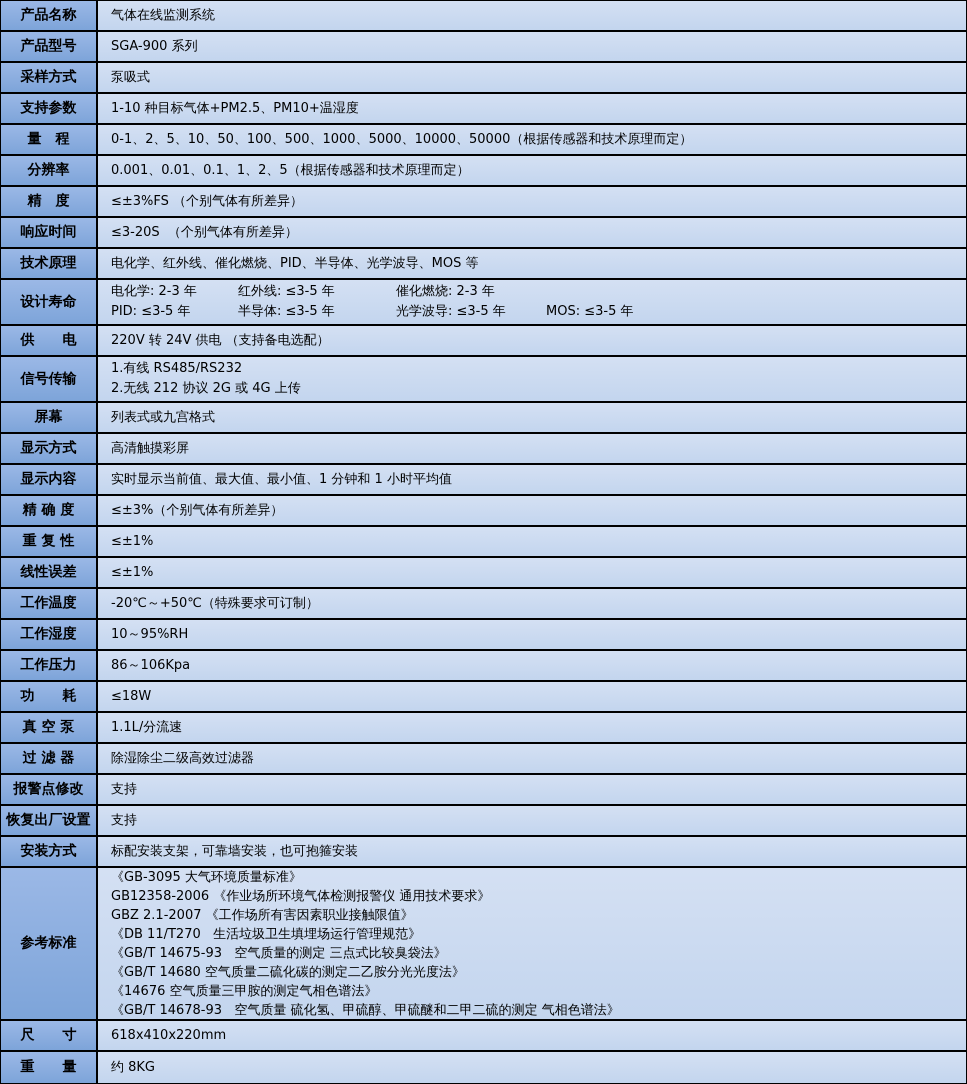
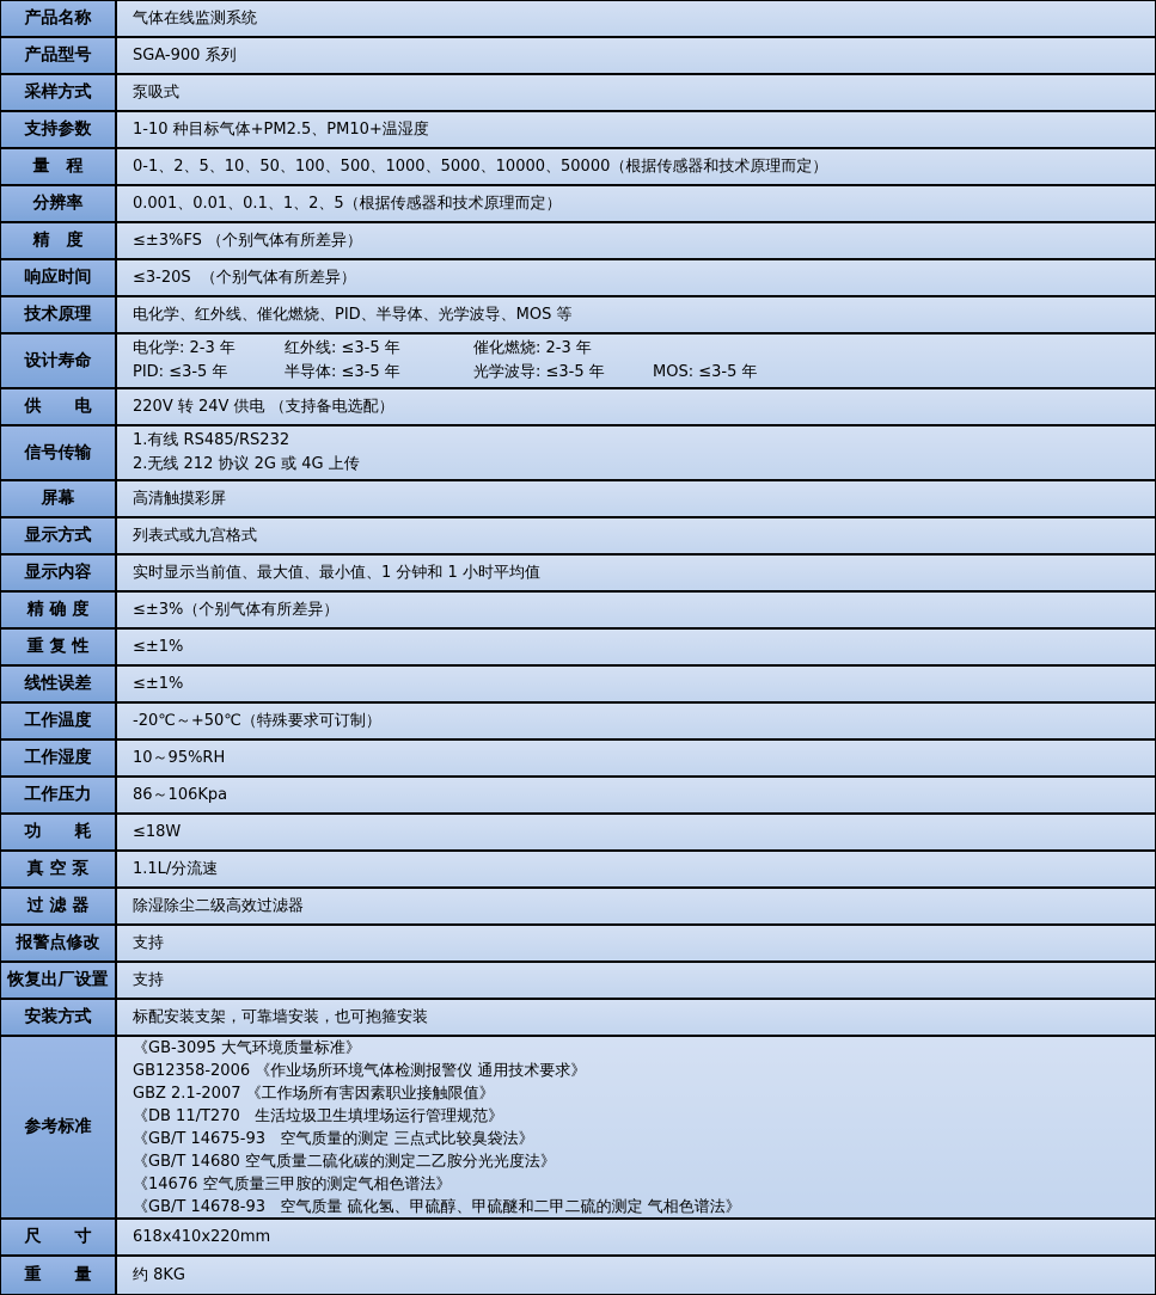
  产品名称
  气体在线监测系统
  产品型号
  SGA-900 系列
  采样方式
  泵吸式
  支持参数
  1-10 种目标气体+PM2.5、PM10+温湿度
  量 程
  0-1、2、5、10、50、100、500、1000、5000、10000、50000（根据传感器和技术原理而定）
  分辨率
  0.001、0.01、0.1、1、2、5（根据传感器和技术原理而定）
  精 度
  ≤±3%FS （个别气体有所差异）
  响应时间
  ≤3-20S （个别气体有所差异）
  技术原理
  电化学、红外线、催化燃烧、PID、半导体、光学波导、MOS 等
  设计寿命
  电化学: 2-3 年
  红外线: ≤3-5 年
  催化燃烧: 2-3 年
  PID: ≤3-5 年
  半导体: ≤3-5 年
  光学波导: ≤3-5 年
  MOS: ≤3-5 年
  供 电
  220V 转 24V 供电 （支持备电选配）
  信号传输
  1.有线 RS485/RS232
  2.无线 212 协议 2G 或 4G 上传
  屏幕
- 列表式或九宫格式
+ 高清触摸彩屏
  显示方式
- 高清触摸彩屏
+ 列表式或九宫格式
  显示内容
  实时显示当前值、最大值、最小值、1 分钟和 1 小时平均值
  精 确 度
  ≤±3%（个别气体有所差异）
  重 复 性
  ≤±1%
  线性误差
  ≤±1%
  工作温度
  -20℃～+50℃（特殊要求可订制）
  工作湿度
  10～95%RH
  工作压力
  86～106Kpa
  功 耗
  ≤18W
  真 空 泵
  1.1L/分流速
  过 滤 器
  除湿除尘二级高效过滤器
  报警点修改
  支持
  恢复出厂设置
  支持
  安装方式
  标配安装支架，可靠墙安装，也可抱箍安装
  参考标准
  《GB-3095 大气环境质量标准》
  GB12358-2006 《作业场所环境气体检测报警仪 通用技术要求》
  GBZ 2.1-2007 《工作场所有害因素职业接触限值》
  《DB 11/T270 生活垃圾卫生填埋场运行管理规范》
  《GB/T 14675-93 空气质量的测定 三点式比较臭袋法》
  《GB/T 14680 空气质量二硫化碳的测定二乙胺分光光度法》
  《14676 空气质量三甲胺的测定气相色谱法》
  《GB/T 14678-93 空气质量 硫化氢、甲硫醇、甲硫醚和二甲二硫的测定 气相色谱法》
  尺 寸
  618x410x220mm
  重 量
  约 8KG
